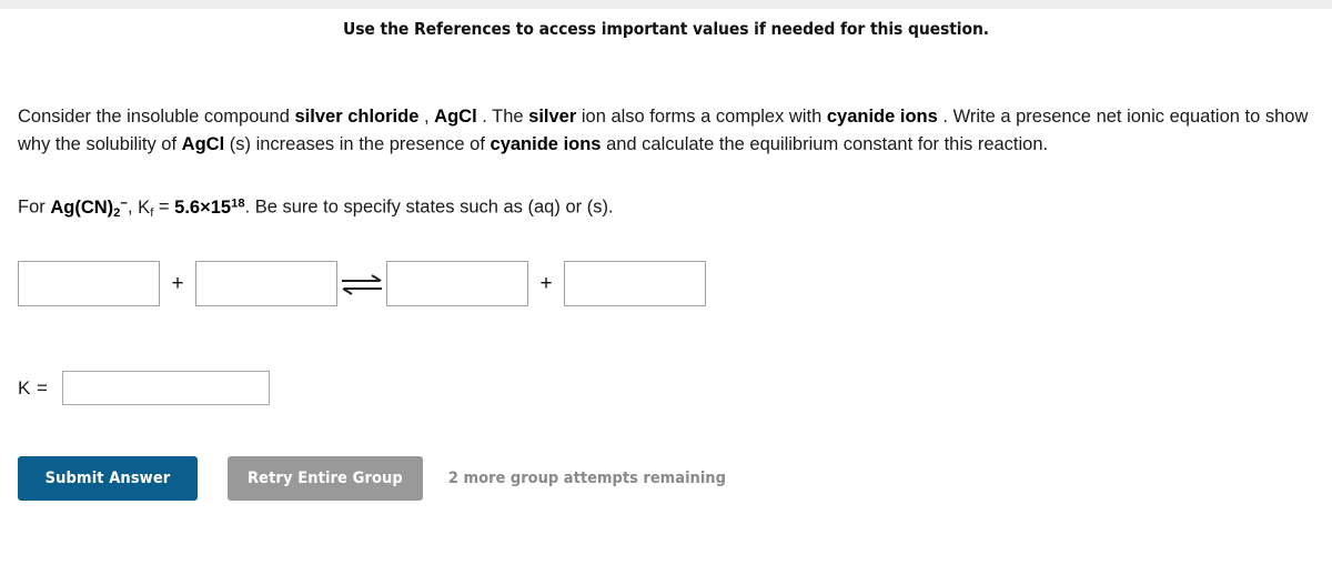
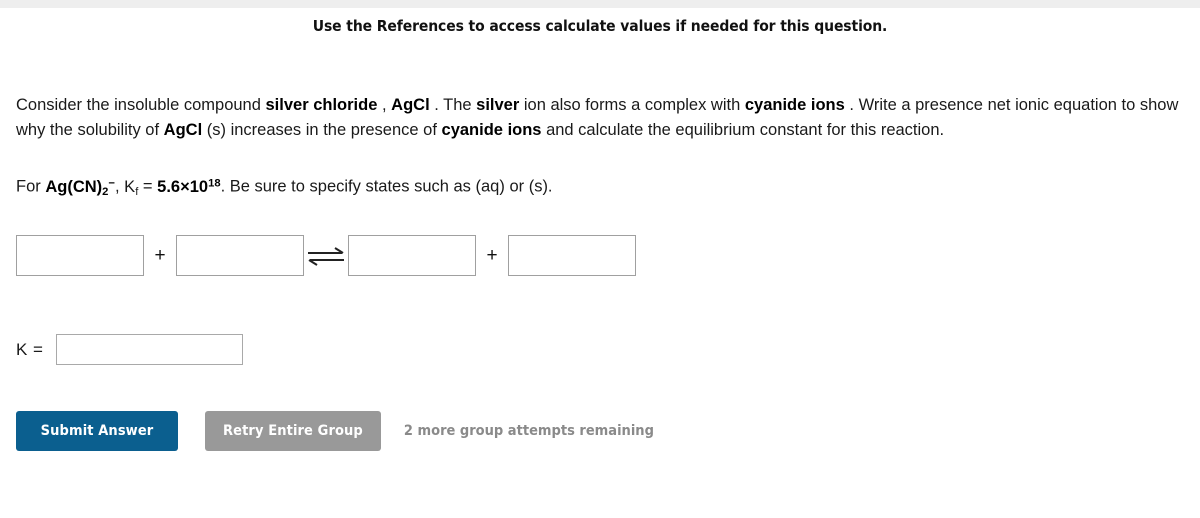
- Use the References to access important values if needed for this question.
+ Use the References to access calculate values if needed for this question.
  Consider the insoluble compound silver chloride , AgCl . The silver ion also forms a complex with cyanide ions . Write a presence net ionic equation to show why the solubility of AgCl (s) increases in the presence of cyanide ions and calculate the equilibrium constant for this reaction.
- For Ag(CN)2−, Kf = 5.6×1518. Be sure to specify states such as (aq) or (s).
+ For Ag(CN)2−, Kf = 5.6×1018. Be sure to specify states such as (aq) or (s).
  +
  +
  K =
  Submit Answer
  Retry Entire Group
  2 more group attempts remaining
